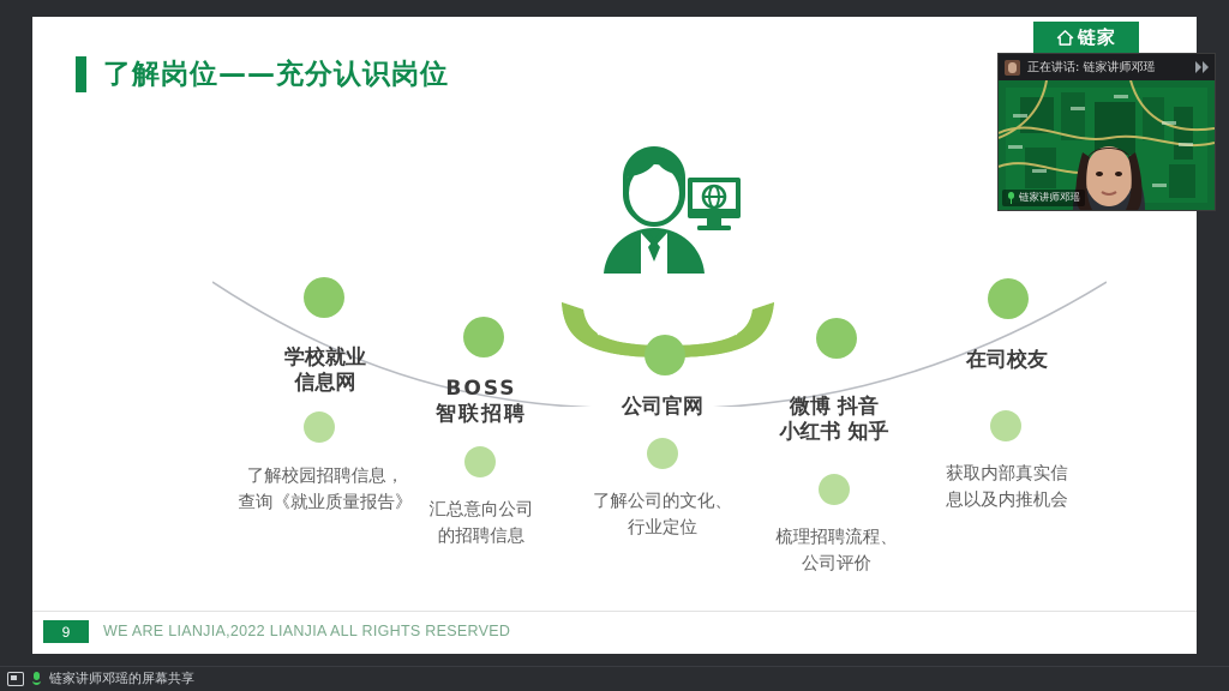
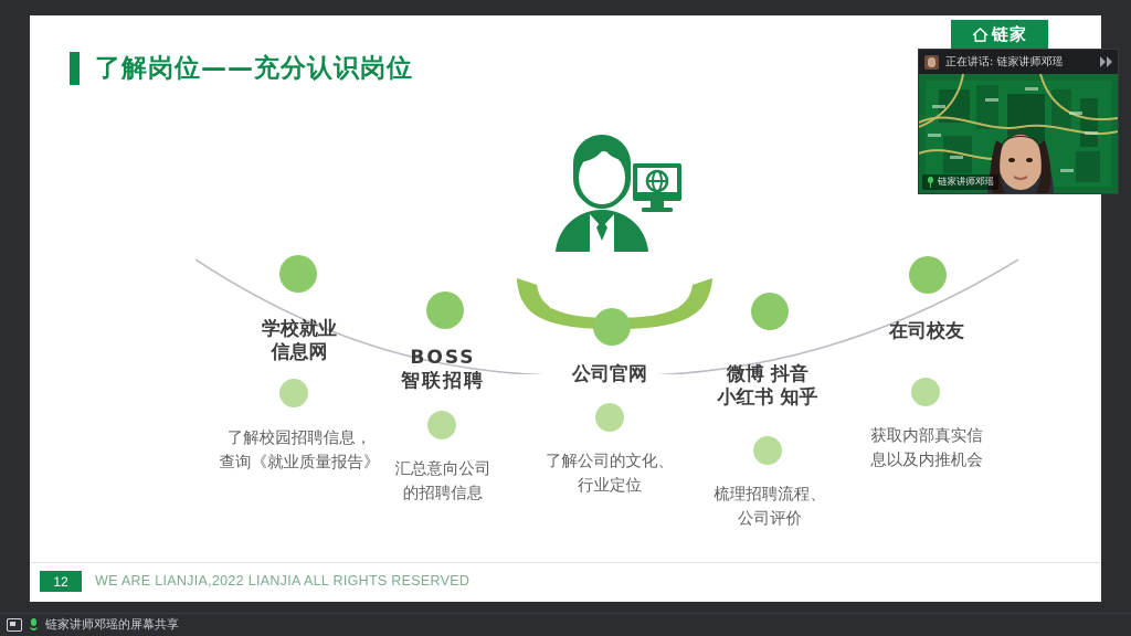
  了解岗位——充分认识岗位
  多渠道，多维度
  学校就业
  信息网
  了解校园招聘信息，
  查询《就业质量报告》
  BOSS
  智联招聘
  汇总意向公司
  的招聘信息
  公司官网
  了解公司的文化、
  行业定位
  微博 抖音
  小红书 知乎
  梳理招聘流程、
  公司评价
  在司校友
  获取内部真实信
  息以及内推机会
- 9
+ 12
  WE ARE LIANJIA,2022 LIANJIA ALL RIGHTS RESERVED
  链家
  链家讲师邓瑶
  正在讲话: 链家讲师邓瑶
  链家讲师邓瑶的屏幕共享
